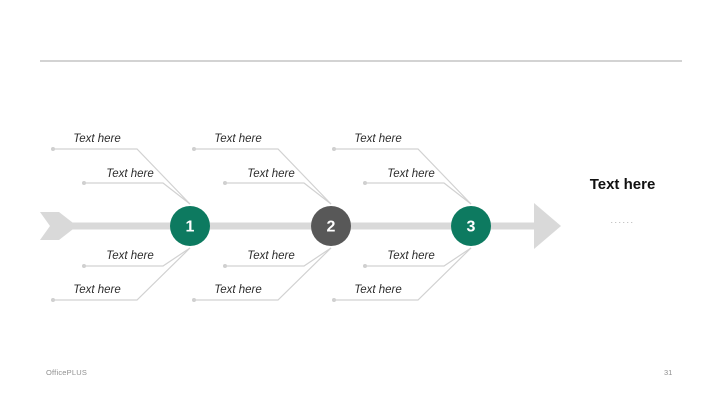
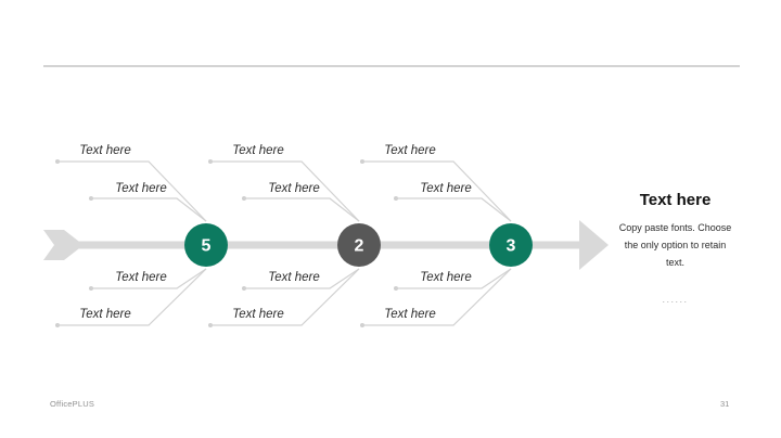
  Text here
  Text here
  Text here
  Text here
- 1
+ 5
  Text here
  Text here
  Text here
  Text here
  2
  Text here
  Text here
  Text here
  Text here
  3
  Text here
+ Copy paste fonts. Choose
+ the only option to retain
+ text.
  ......
  OfficePLUS
  31
